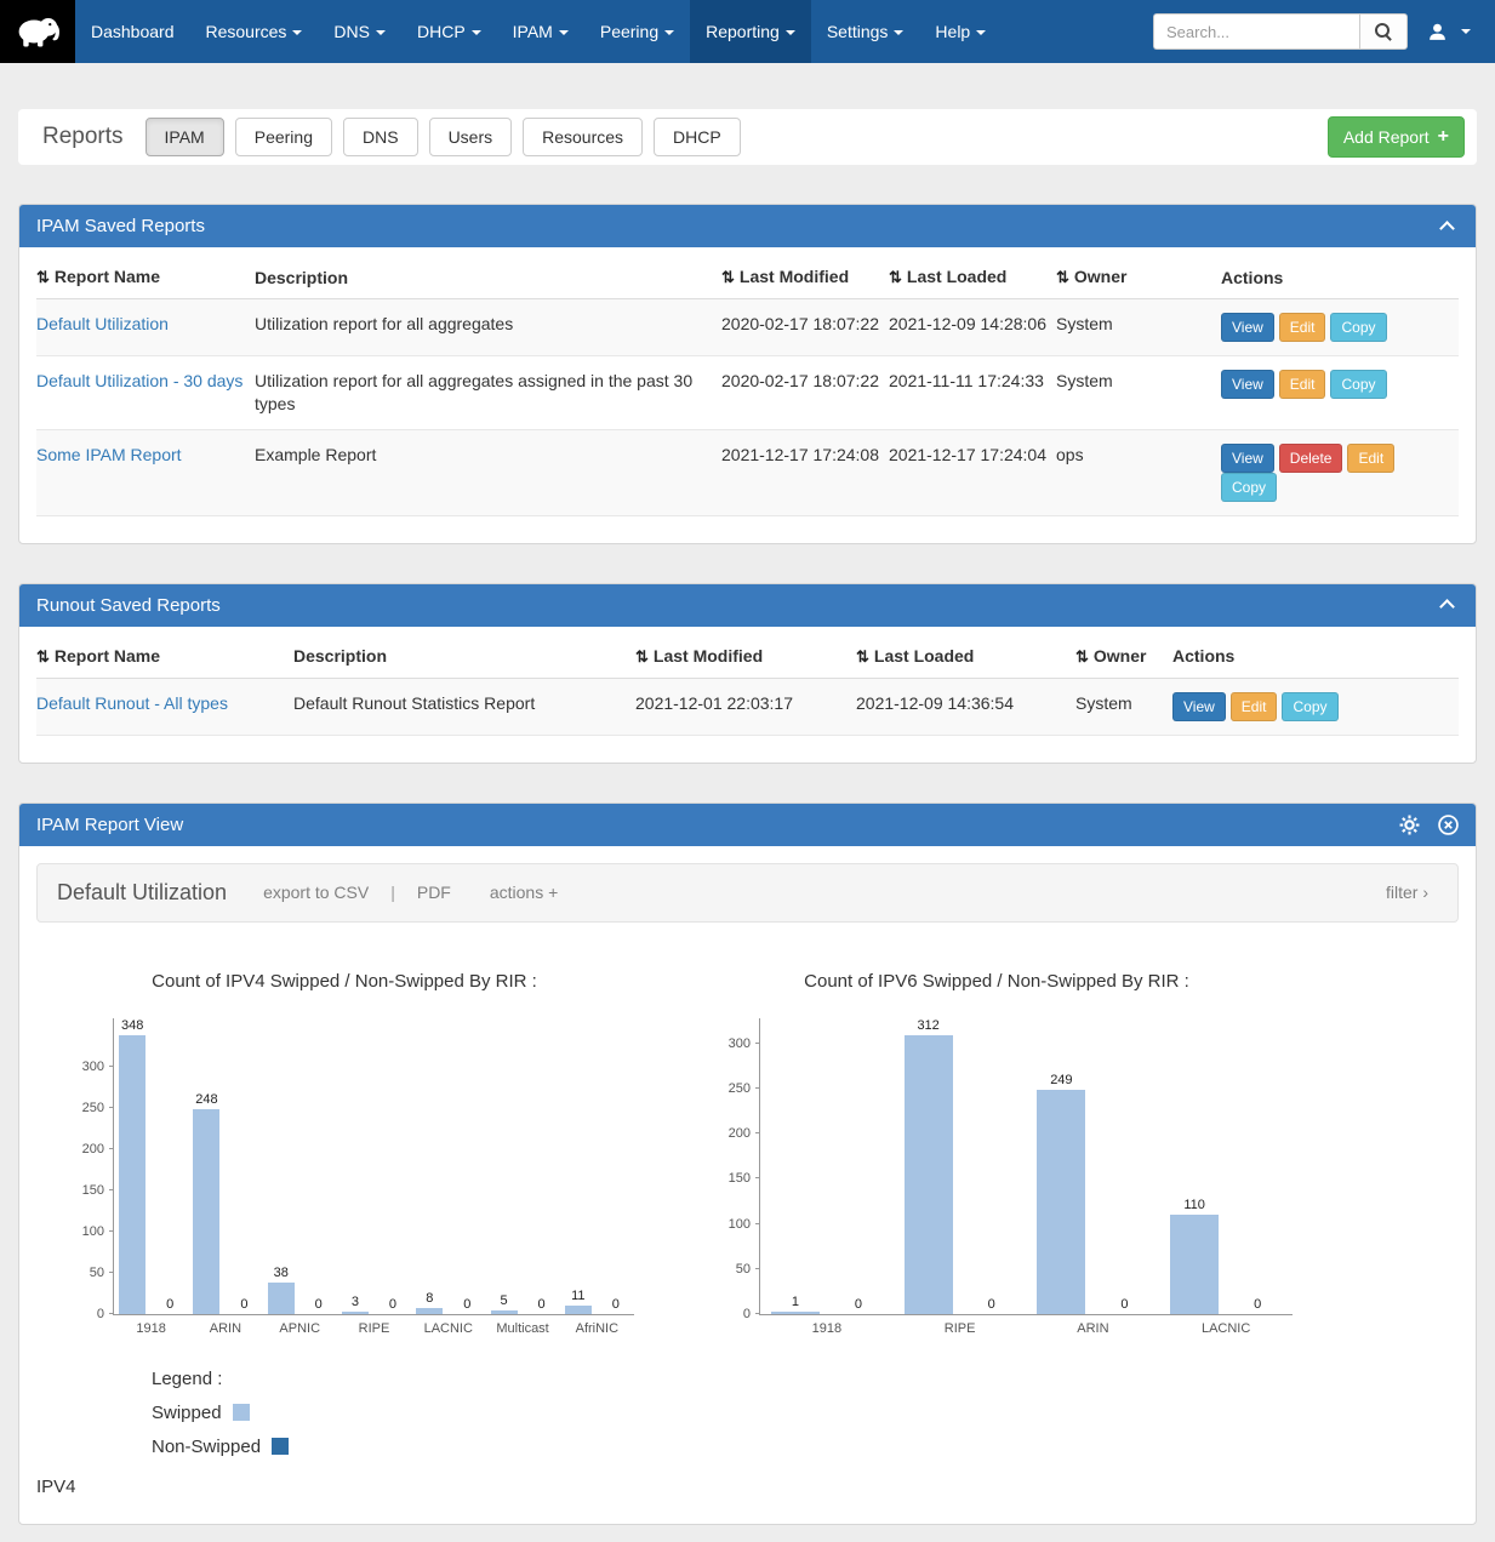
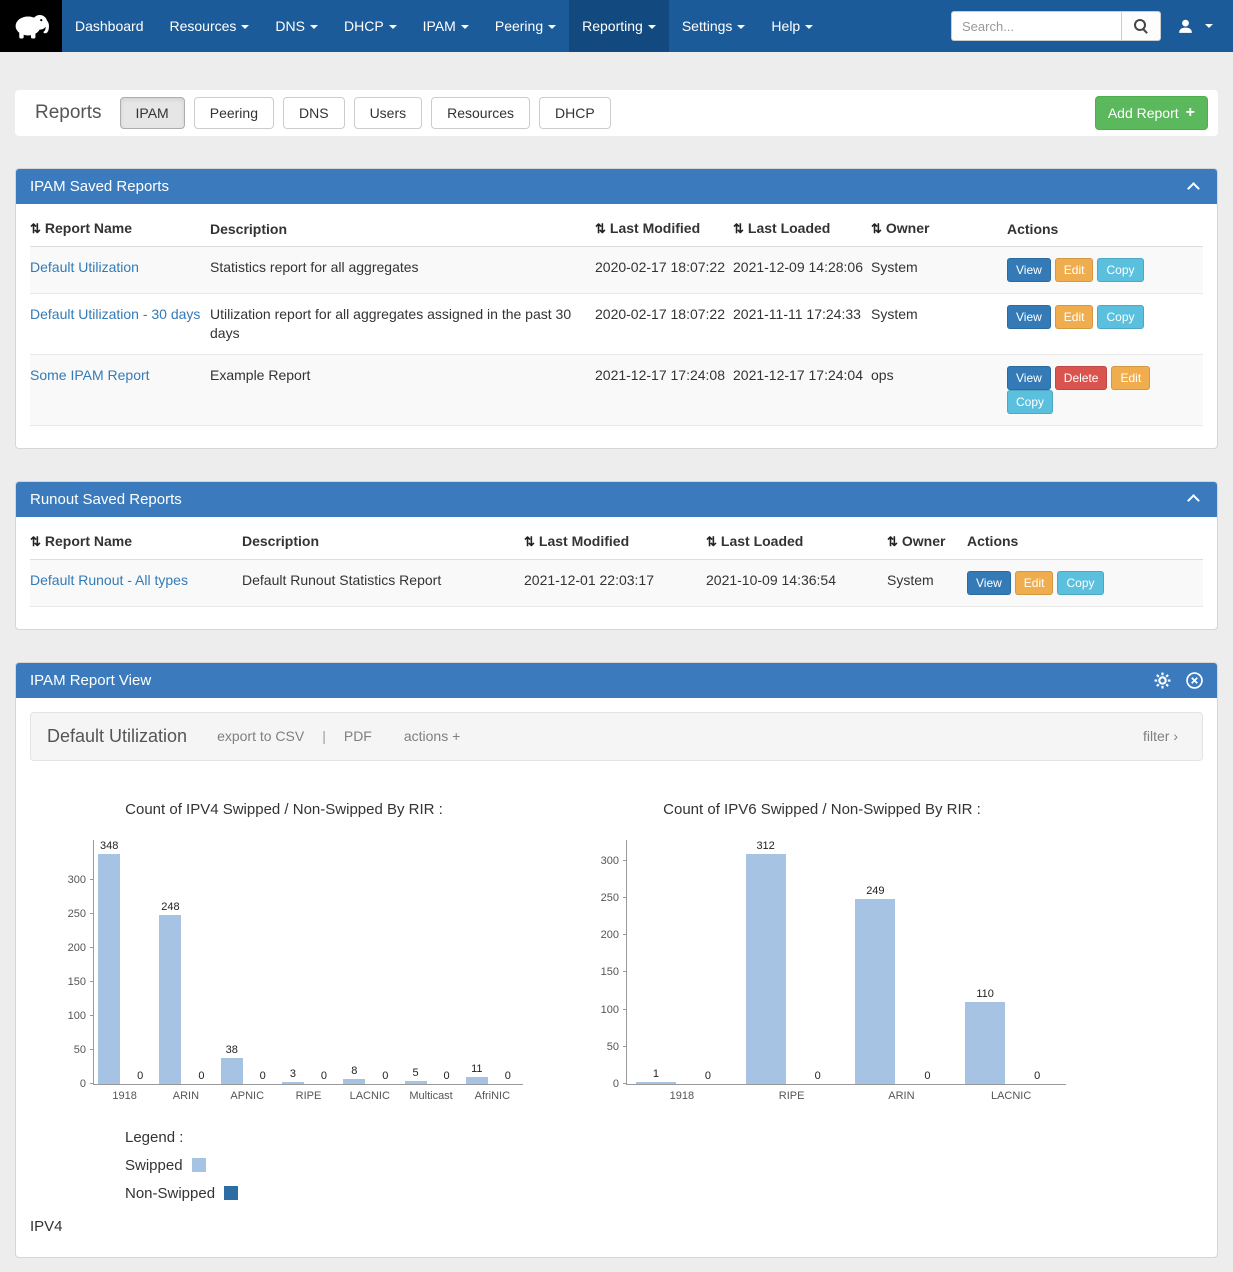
  Dashboard
  Resources
  DNS
  DHCP
  IPAM
  Peering
  Reporting
  Settings
  Help
  Search...
  Reports
  IPAM
  Peering
  DNS
  Users
  Resources
  DHCP
  Add Report
  +
  IPAM Saved Reports
  ⇅ Report Name	Description	⇅ Last Modified	⇅ Last Loaded	⇅ Owner	Actions
- Default Utilization	Utilization report for all aggregates	2020-02-17 18:07:22	2021-12-09 14:28:06	System	View Edit Copy
+ Default Utilization	Statistics report for all aggregates	2020-02-17 18:07:22	2021-12-09 14:28:06	System	View Edit Copy
- Default Utilization - 30 days	Utilization report for all aggregates assigned in the past 30 types	2020-02-17 18:07:22	2021-11-11 17:24:33	System	View Edit Copy
+ Default Utilization - 30 days	Utilization report for all aggregates assigned in the past 30 days	2020-02-17 18:07:22	2021-11-11 17:24:33	System	View Edit Copy
  Some IPAM Report	Example Report	2021-12-17 17:24:08	2021-12-17 17:24:04	ops	View Delete EditCopy
  Runout Saved Reports
  ⇅ Report Name	Description	⇅ Last Modified	⇅ Last Loaded	⇅ Owner	Actions
- Default Runout - All types	Default Runout Statistics Report	2021-12-01 22:03:17	2021-12-09 14:36:54	System	View Edit Copy
+ Default Runout - All types	Default Runout Statistics Report	2021-12-01 22:03:17	2021-10-09 14:36:54	System	View Edit Copy
  IPAM Report View
  Default Utilization
  export to CSV
  |
  PDF
  actions +
  filter ›
  Count of IPV4 Swipped / Non-Swipped By RIR :
  0
  50
  100
  150
  200
  250
  300
  348
  0
  1918
  248
  0
  ARIN
  38
  0
  APNIC
  3
  0
  RIPE
  8
  0
  LACNIC
  5
  0
  Multicast
  11
  0
  AfriNIC
  Count of IPV6 Swipped / Non-Swipped By RIR :
  0
  50
  100
  150
  200
  250
  300
  1
  0
  1918
  312
  0
  RIPE
  249
  0
  ARIN
  110
  0
  LACNIC
  Legend :
  Swipped
  Non-Swipped
  IPV4
